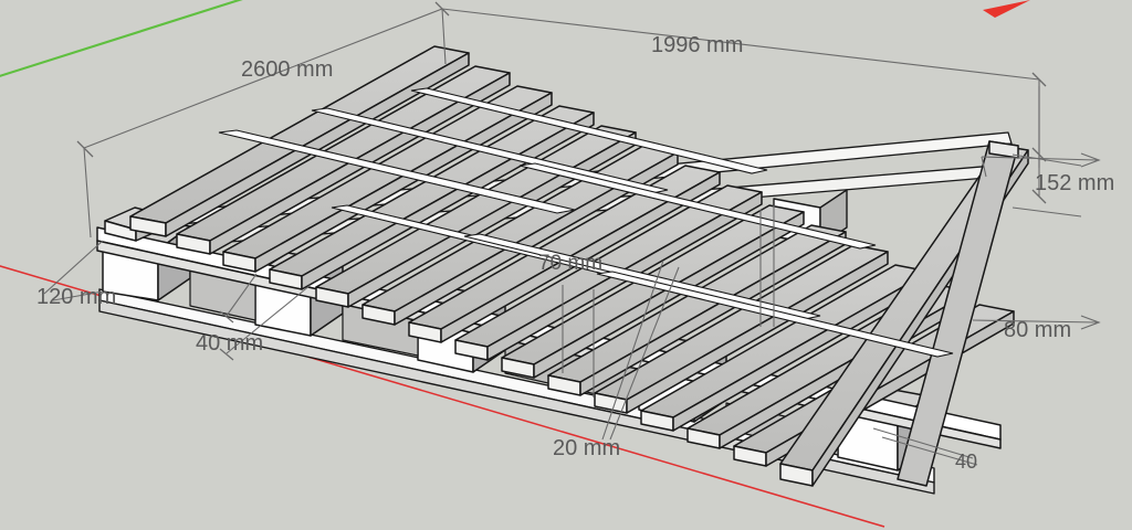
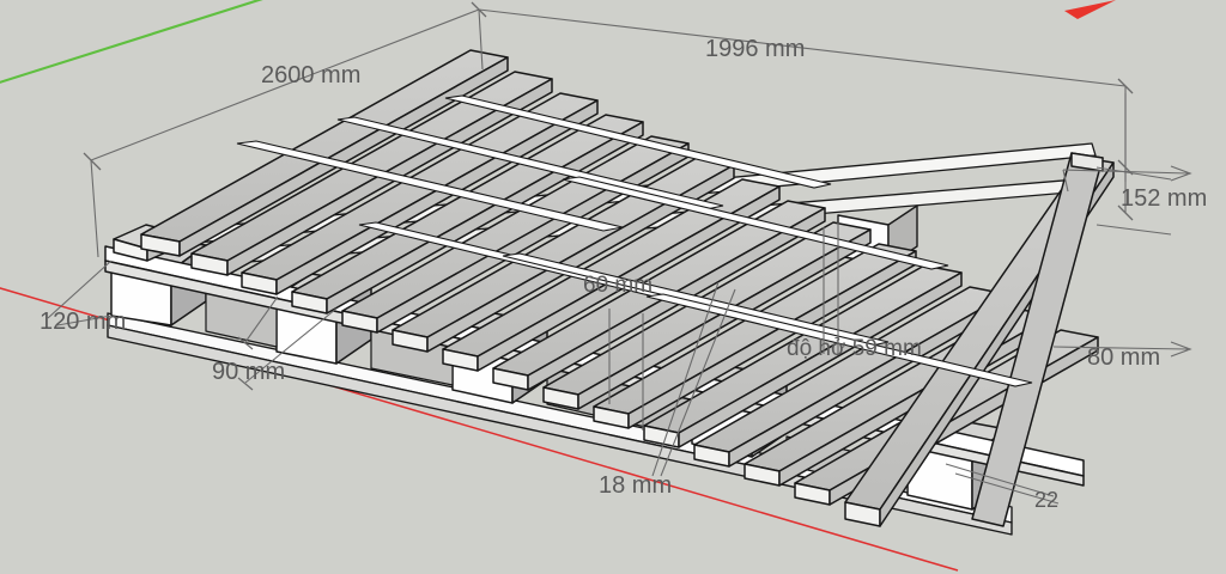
  2600 mm
  1996 mm
  152 mm
  120 mm
- 40 mm
+ 90 mm
- 70 mm
+ 60 mm
+ độ hở 59 mm
  80 mm
- 20 mm
+ 18 mm
- 40
+ 22
